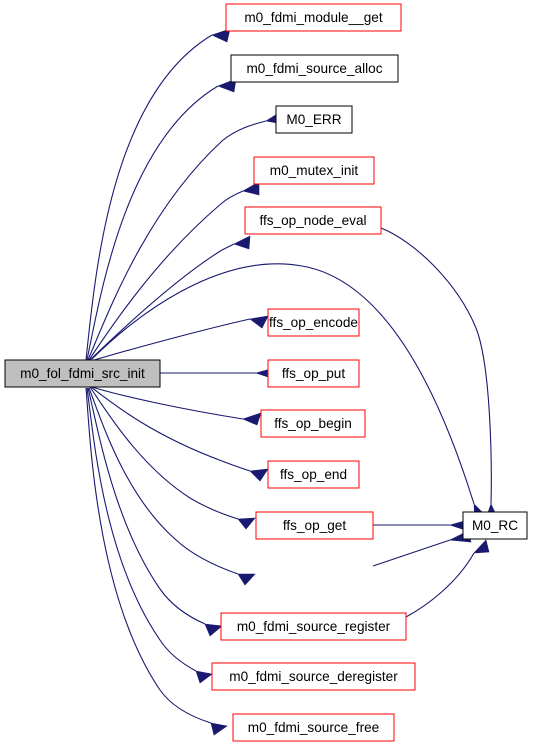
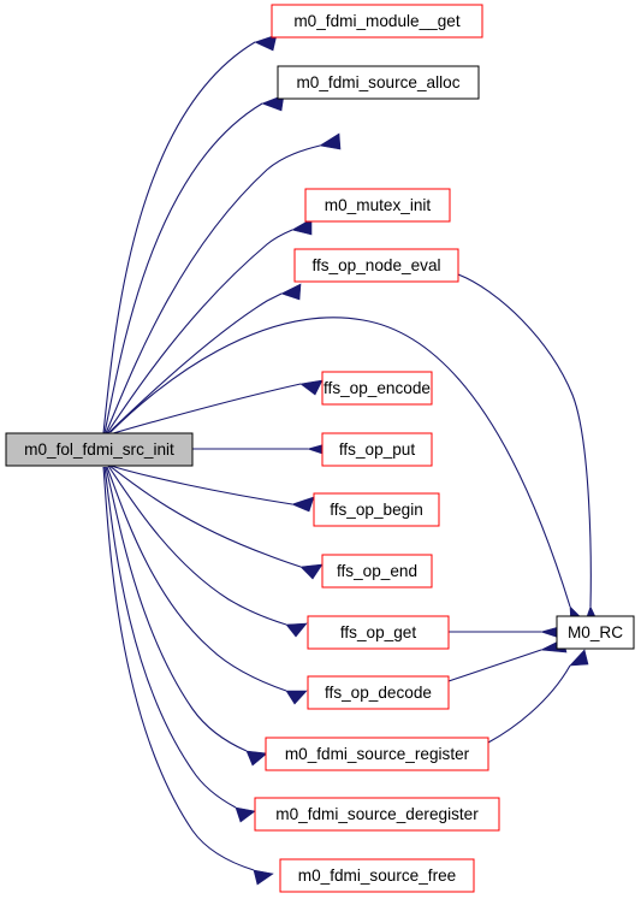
  m0_fol_fdmi_src_init
  m0_fdmi_module__get
  m0_fdmi_source_alloc
- M0_ERR
  m0_mutex_init
  ffs_op_node_eval
  ffs_op_encode
  ffs_op_put
  ffs_op_begin
  ffs_op_end
  ffs_op_get
+ ffs_op_decode
  m0_fdmi_source_register
  m0_fdmi_source_deregister
  m0_fdmi_source_free
  M0_RC
